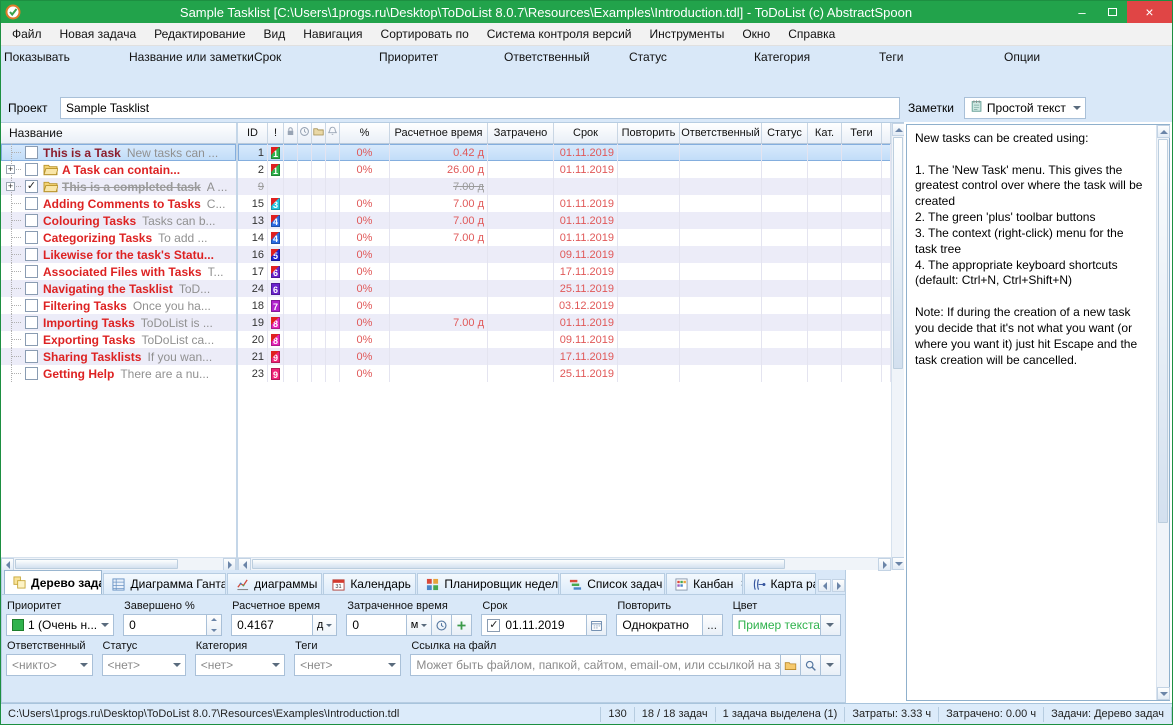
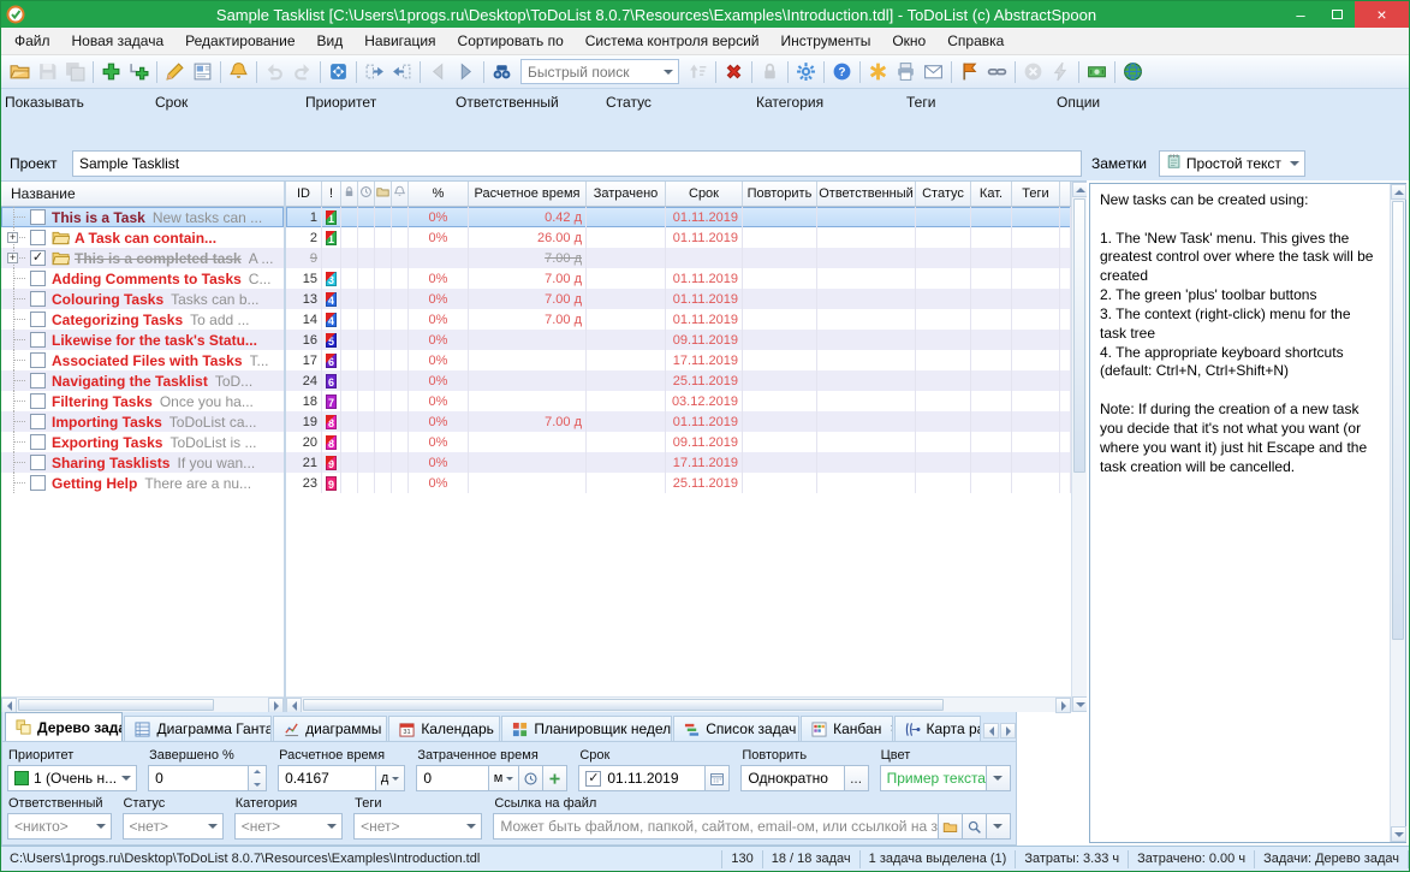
  Sample Tasklist [C:\Users\1progs.ru\Desktop\ToDoList 8.0.7\Resources\Examples\Introduction.tdl] - ToDoList (c) AbstractSpoon
  –
  ×
  Файл
  Новая задача
  Редактирование
  Вид
  Навигация
  Сортировать по
  Система контроля версий
  Инструменты
  Окно
  Справка
+ Быстрый поиск
+ ?
  Показывать
- Название или заметки
  Срок
  Приоритет
  Ответственный
  Статус
  Категория
  Теги
  Опции
  Проект
  Sample Tasklist
  Заметки
  Простой текст
  Название
  This is a Task
  New tasks can ...
  +
  A Task can contain...
  +
  ✓
  This is a completed task
  A ...
  Adding Comments to Tasks
  C...
  Colouring Tasks
  Tasks can b...
  Categorizing Tasks
  To add ...
  Likewise for the task's Statu...
  Associated Files with Tasks
  T...
  Navigating the Tasklist
  ToD...
  Filtering Tasks
  Once you ha...
  Importing Tasks
- ToDoList is ...
+ ToDoList ca...
  Exporting Tasks
- ToDoList ca...
+ ToDoList is ...
  Sharing Tasklists
  If you wan...
  Getting Help
  There are a nu...
  ID
  !
  %
  Расчетное время
  Затрачено
  Срок
  Повторить
  Ответственный
  Статус
  Кат.
  Теги
  1
  1
  0%
  0.42 д
  01.11.2019
  2
  1
  0%
  26.00 д
  01.11.2019
  9
  7.00 д
  15
  3
  0%
  7.00 д
  01.11.2019
  13
  4
  0%
  7.00 д
  01.11.2019
  14
  4
  0%
  7.00 д
  01.11.2019
  16
  5
  0%
  09.11.2019
  17
  6
  0%
  17.11.2019
  24
  6
  0%
  25.11.2019
  18
  7
  0%
  03.12.2019
  19
  8
  0%
  7.00 д
  01.11.2019
  20
  8
  0%
  09.11.2019
  21
  9
  0%
  17.11.2019
  23
  9
  0%
  25.11.2019
  Дерево зад
  Диаграмма Ганта
  диаграммы
  Календарь
  Планировщик недел
  Список задач
  Канбан
  Карта р
  Приоритет
  1 (Очень н...
  Завершено %
  0
  Расчетное время
  0.4167
  д
  Затраченное время
  0
  м
  Срок
  ✓
  01.11.2019
  Повторить
  Однократно
  ...
  Цвет
  Пример текста
  Ответственный
  <никто>
  Статус
  <нет>
  Категория
  <нет>
  Теги
  <нет>
  Ссылка на файл
  Может быть файлом, папкой, сайтом, email-ом, или ссылкой на з
  New tasks can be created using:
  1. The 'New Task' menu. This gives the greatest control over where the task will be created
  2. The green 'plus' toolbar buttons
  3. The context (right-click) menu for the task tree
  4. The appropriate keyboard shortcuts (default: Ctrl+N, Ctrl+Shift+N)
  Note: If during the creation of a new task you decide that it's not what you want (or where you want it) just hit Escape and the task creation will be cancelled.
  C:\Users\1progs.ru\Desktop\ToDoList 8.0.7\Resources\Examples\Introduction.tdl
  130
  18 / 18 задач
  1 задача выделена (1)
  Затраты: 3.33 ч
  Затрачено: 0.00 ч
  Задачи: Дерево задач
